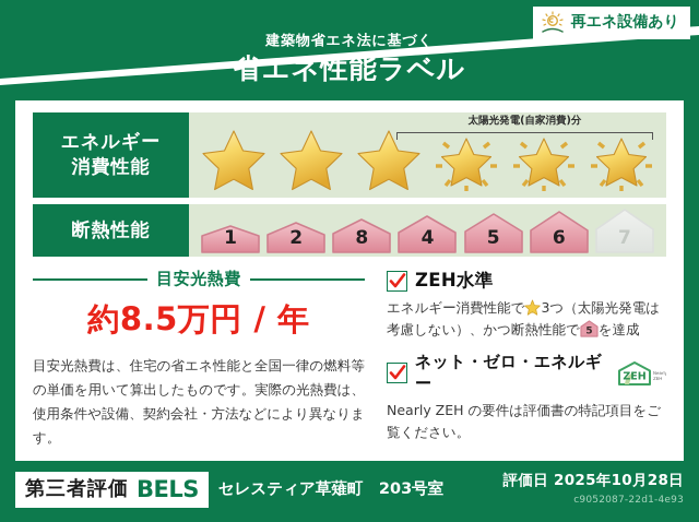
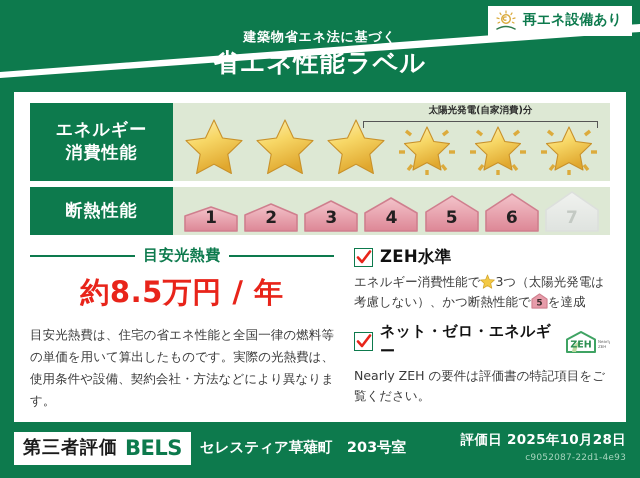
  再エネ設備あり
  建築物省エネ法に基づく
  省エネ性能ラベル
  エネルギー
  消費性能
  太陽光発電(自家消費)分
  断熱性能
  1
  2
- 8
+ 3
  4
  5
  6
  7
  目安光熱費
  約8.5万円 / 年
  目安光熱費は、住宅の省エネ性能と全国一律の燃料等の単価を用いて算出したものです。実際の光熱費は、使用条件や設備、契約会社・方法などにより異なります。
  ZEH水準
  エネルギー消費性能で 3つ（太陽光発電は考慮しない）、かつ断熱性能で
  5
  を達成
  ネット・ゼロ・エネルギー
  ZEH
  Nearly ZEH の要件は評価書の特記項目をご覧ください。
  第三者評価
  BELS
  セレスティア草薙町 203号室
  評価日 2025年10月28日
  c9052087-22d1-4e93
